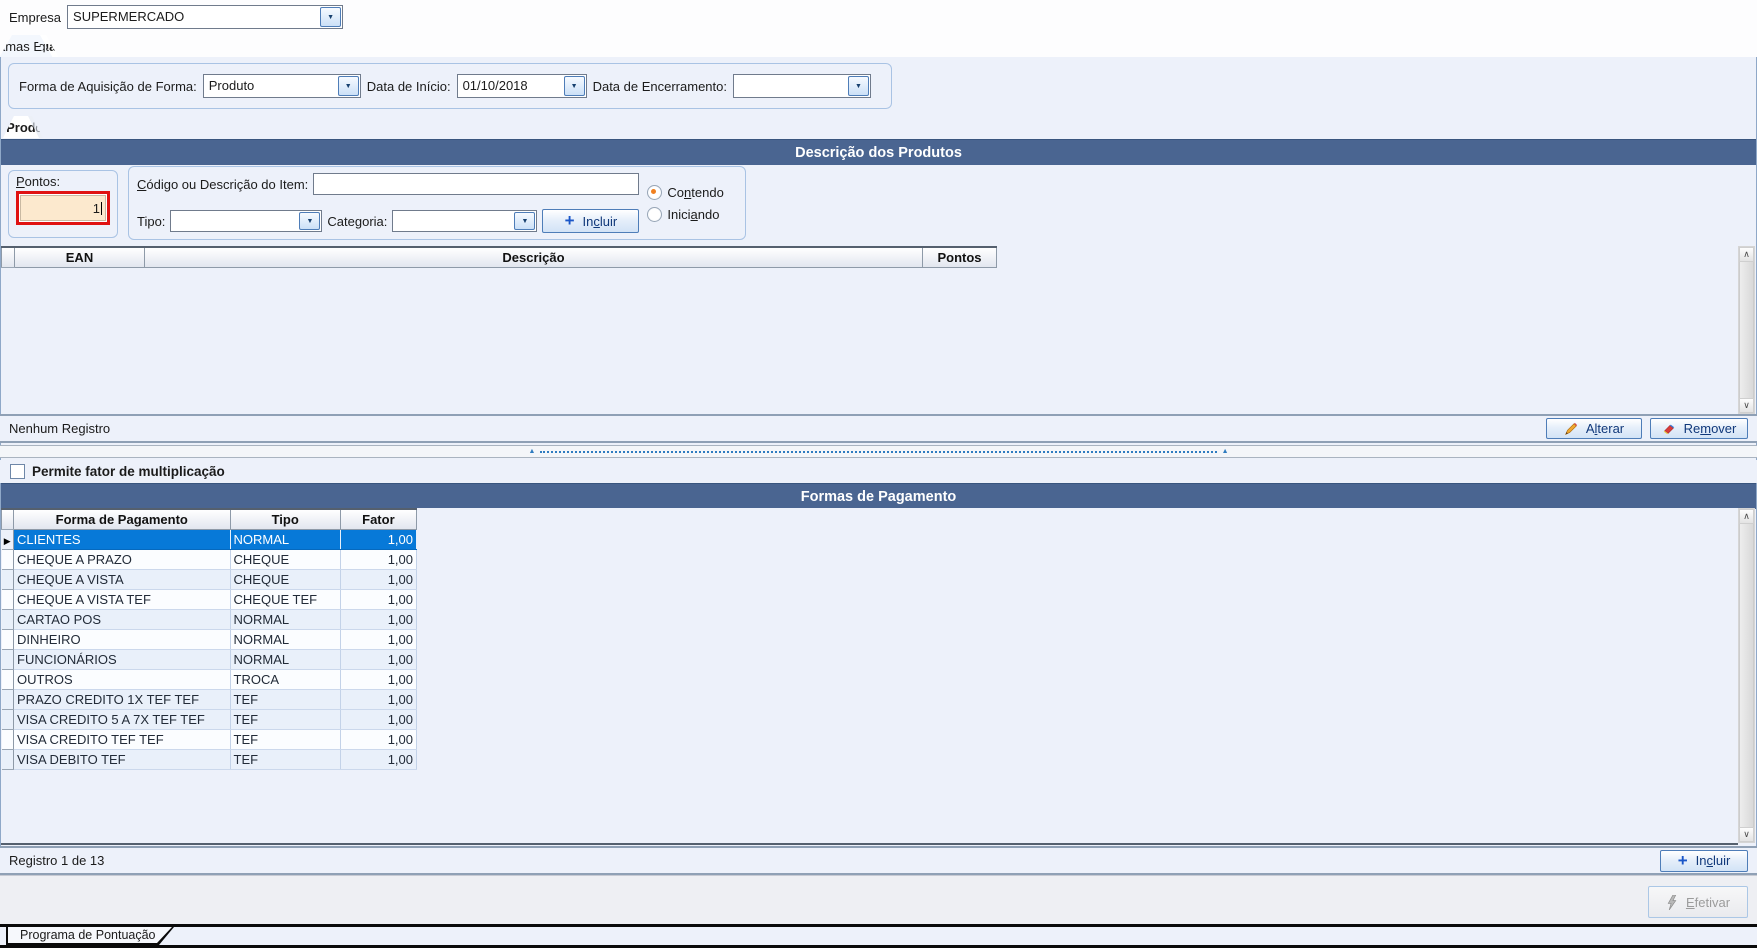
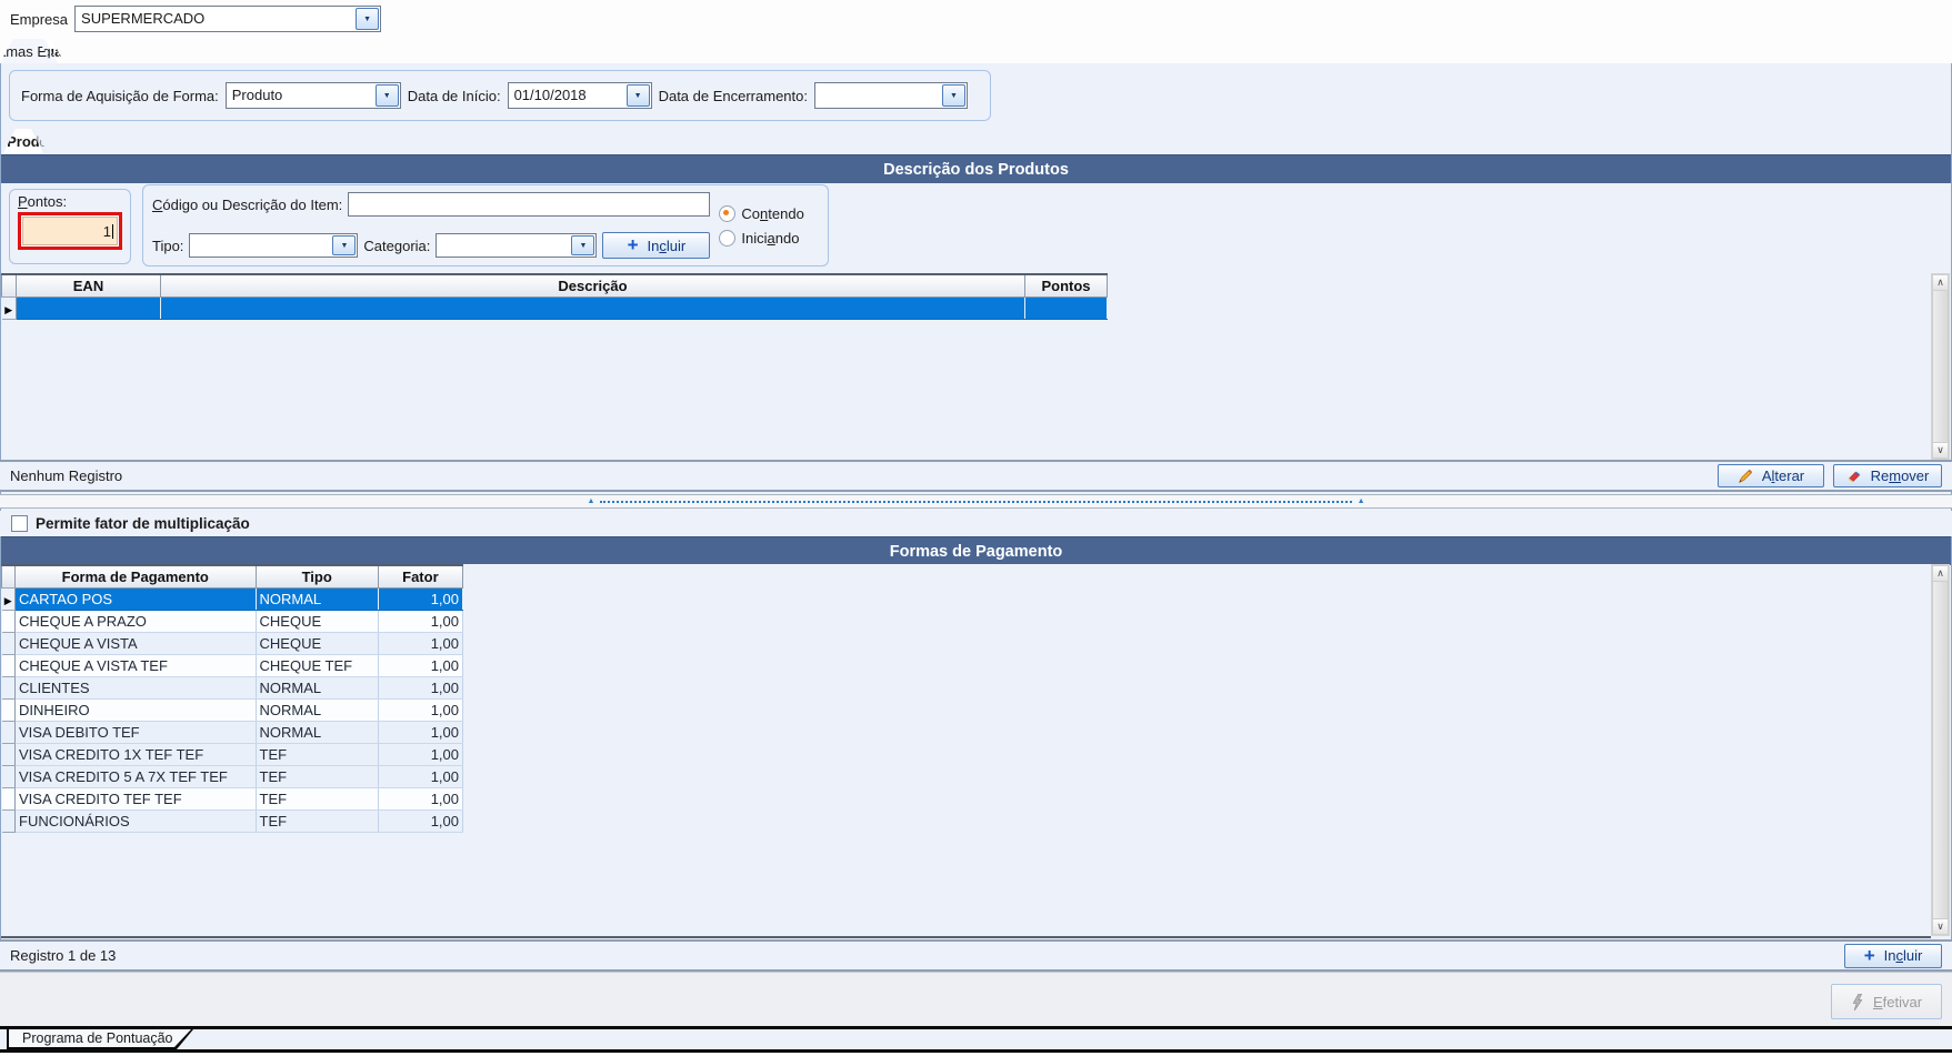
  Empresa
  SUPERMERCADO
  Forma de Aquisição de Forma:
  Produto
  Data de Início:
  01/10/2018
  Data de Encerramento:
  Descrição dos Produtos
  Pontos:
  1
  Código ou Descrição do Item:
  Tipo:
  Categoria:
  +
  Incluir
  Contendo
  Iniciando
  	EAN	Descrição	Pontos
+ ▶
  ∧
  ∨
  Nenhum Registro
  Alterar
  Remover
  Permite fator de multiplicação
  Formas de Pagamento
  	Forma de Pagamento	Tipo	Fator
- ▶	CLIENTES	NORMAL	1,00
+ ▶	CARTAO POS	NORMAL	1,00
  	CHEQUE A PRAZO	CHEQUE	1,00
  	CHEQUE A VISTA	CHEQUE	1,00
  	CHEQUE A VISTA TEF	CHEQUE TEF	1,00
- 	CARTAO POS	NORMAL	1,00
+ 	CLIENTES	NORMAL	1,00
  	DINHEIRO	NORMAL	1,00
- 	FUNCIONÁRIOS	NORMAL	1,00
+ 	VISA DEBITO TEF	NORMAL	1,00
- 	OUTROS	TROCA	1,00
- 	PRAZO CREDITO 1X TEF TEF	TEF	1,00
+ 	VISA CREDITO 1X TEF TEF	TEF	1,00
  	VISA CREDITO 5 A 7X TEF TEF	TEF	1,00
  	VISA CREDITO TEF TEF	TEF	1,00
- 	VISA DEBITO TEF	TEF	1,00
+ 	FUNCIONÁRIOS	TEF	1,00
  ∧
  ∨
  Registro 1 de 13
  +
  Incluir
  Efetivar
  Programa de Pontuação
